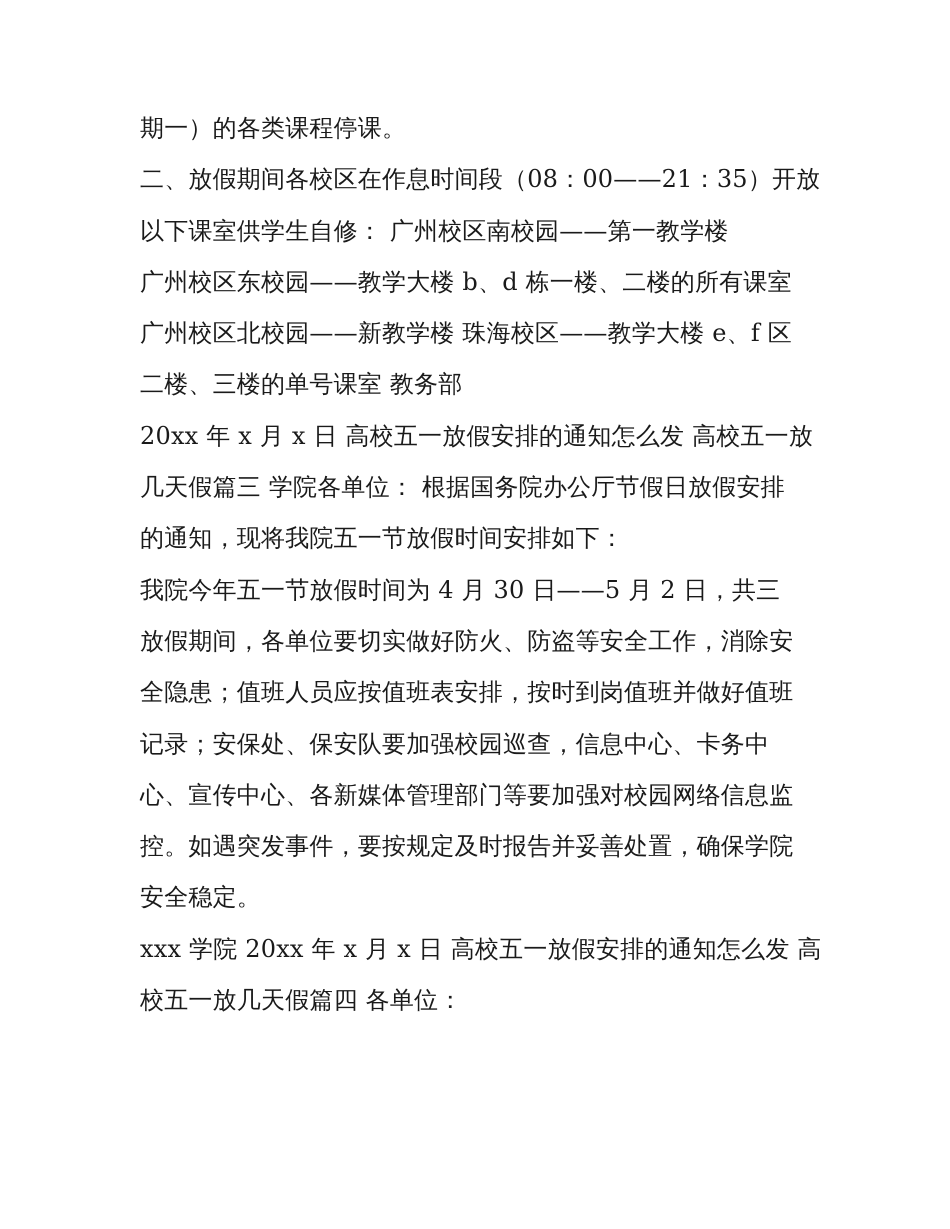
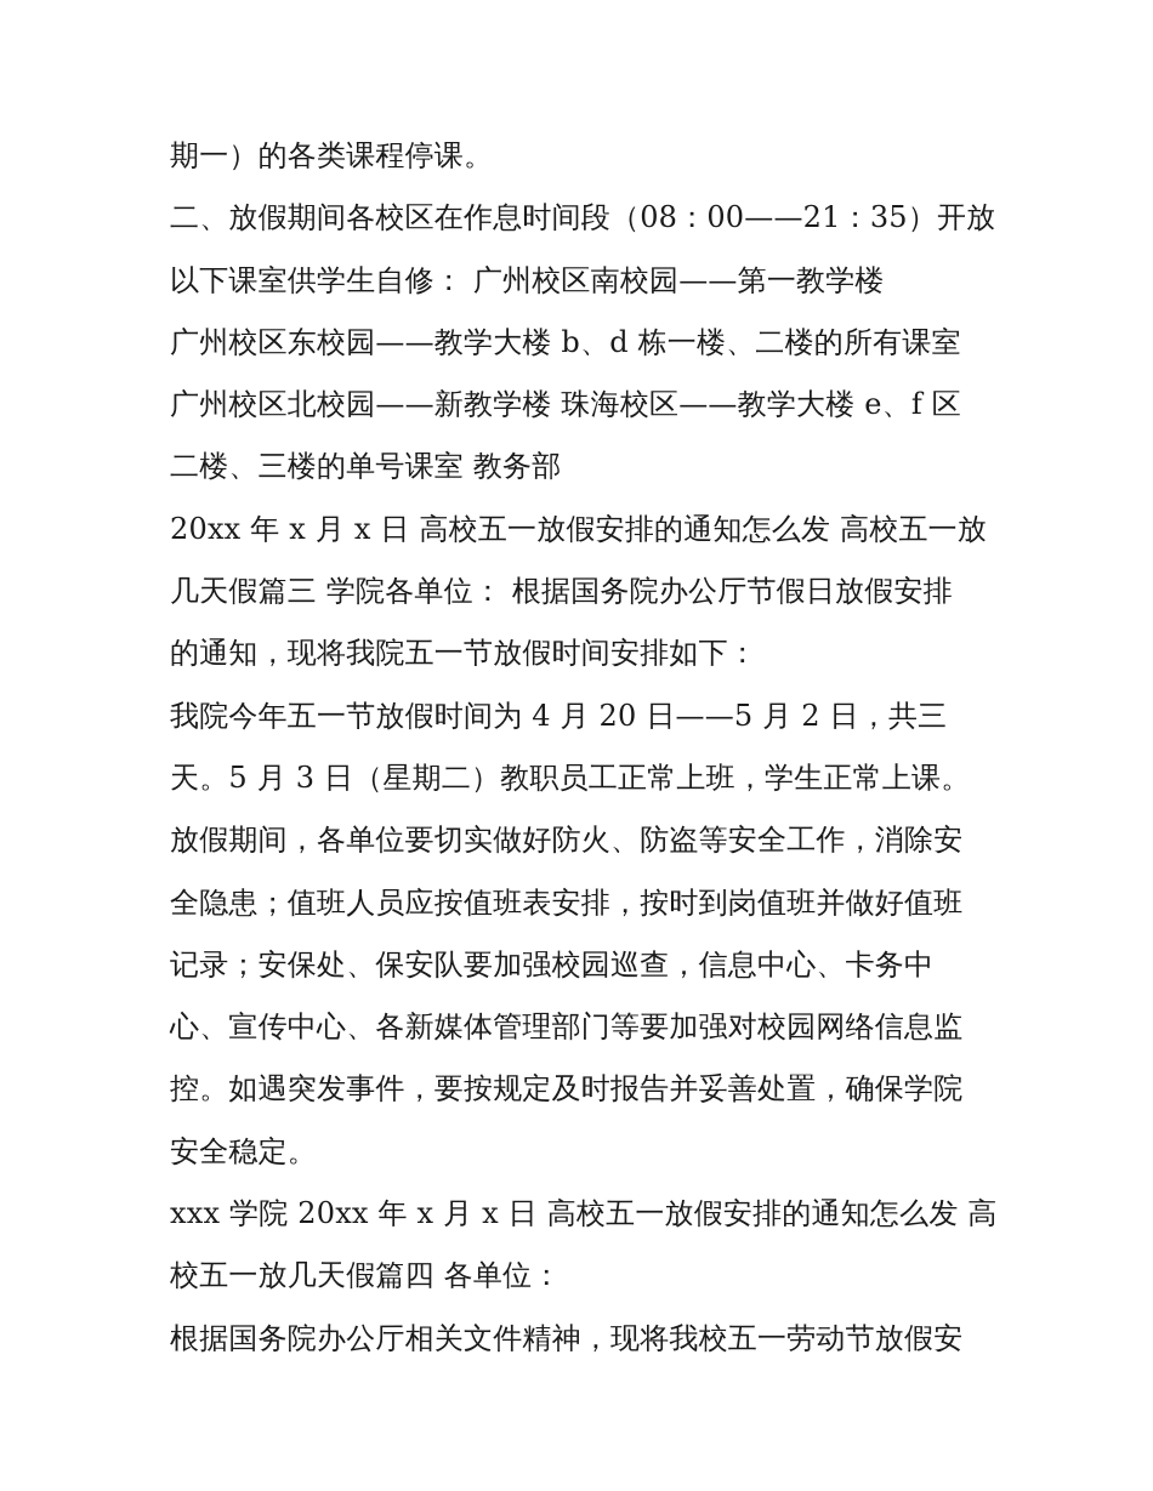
  期一）的各类课程停课。
  二、放假期间各校区在作息时间段（08：00——21：35）开放
  以下课室供学生自修： 广州校区南校园——第一教学楼
  广州校区东校园——教学大楼 b、d 栋一楼、二楼的所有课室
  广州校区北校园——新教学楼 珠海校区——教学大楼 e、f 区
  二楼、三楼的单号课室 教务部
  20xx 年 x 月 x 日 高校五一放假安排的通知怎么发 高校五一放
  几天假篇三 学院各单位： 根据国务院办公厅节假日放假安排
  的通知，现将我院五一节放假时间安排如下：
- 我院今年五一节放假时间为 4 月 30 日——5 月 2 日，共三
+ 我院今年五一节放假时间为 4 月 20 日——5 月 2 日，共三
+ 天。5 月 3 日（星期二）教职员工正常上班，学生正常上课。
  放假期间，各单位要切实做好防火、防盗等安全工作，消除安
  全隐患；值班人员应按值班表安排，按时到岗值班并做好值班
  记录；安保处、保安队要加强校园巡查，信息中心、卡务中
  心、宣传中心、各新媒体管理部门等要加强对校园网络信息监
  控。如遇突发事件，要按规定及时报告并妥善处置，确保学院
  安全稳定。
  xxx 学院 20xx 年 x 月 x 日 高校五一放假安排的通知怎么发 高
  校五一放几天假篇四 各单位：
+ 根据国务院办公厅相关文件精神，现将我校五一劳动节放假安
